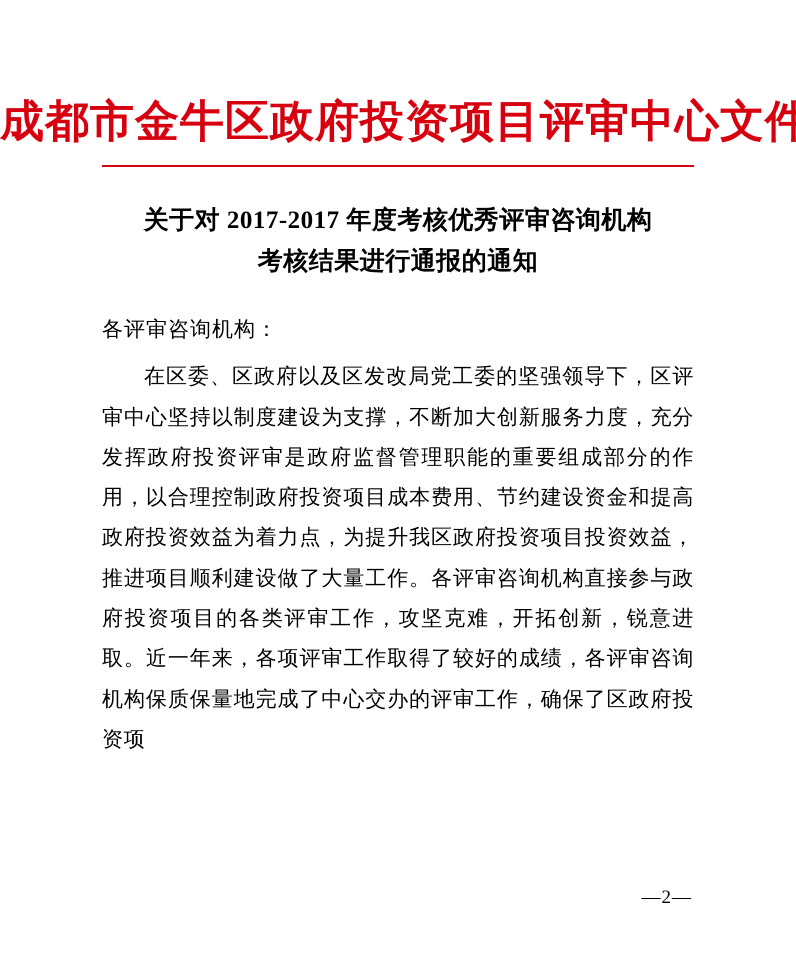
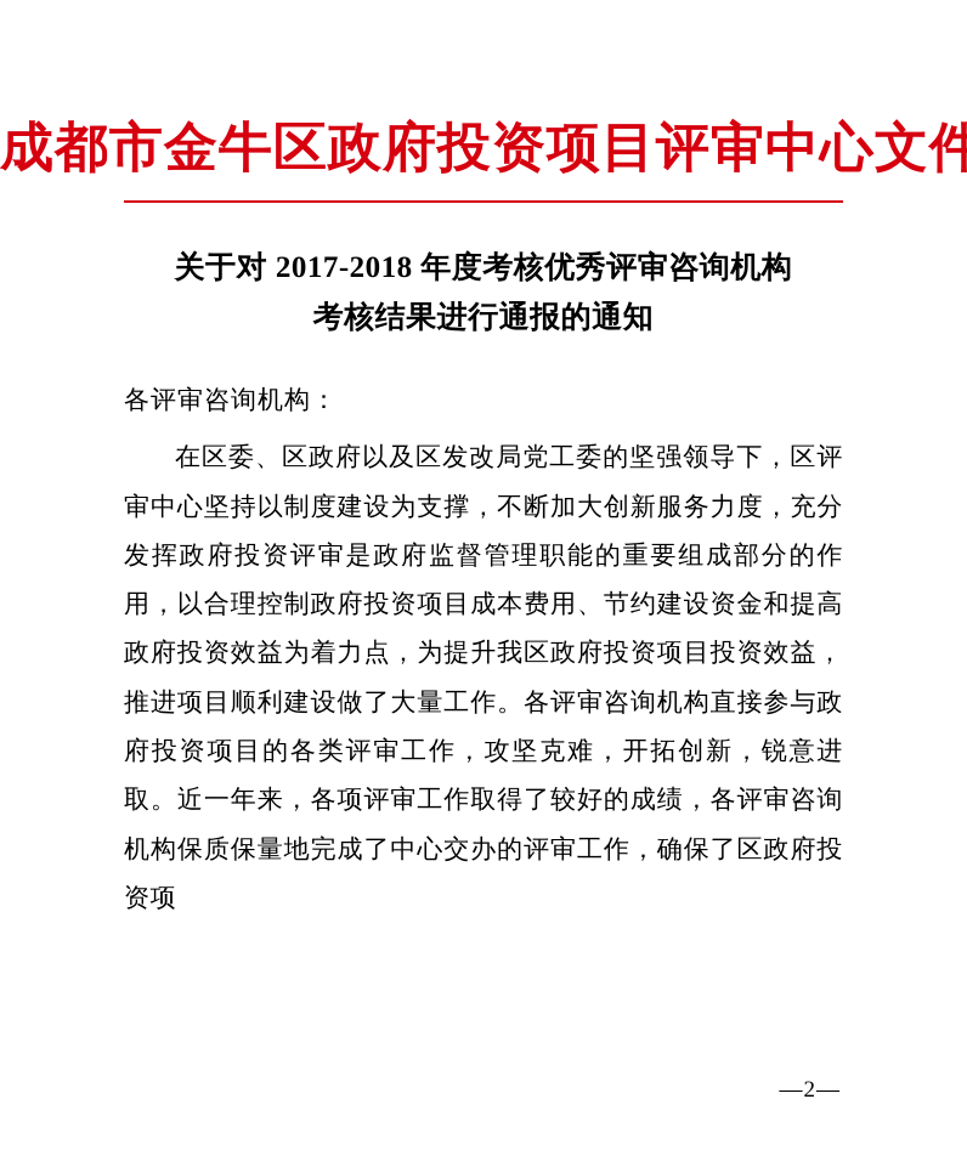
  成都市金牛区政府投资项目评审中心文件
- 关于对 2017-2017 年度考核优秀评审咨询机构
+ 关于对 2017-2018 年度考核优秀评审咨询机构
  考核结果进行通报的通知
  各评审咨询机构：
  在区委、区政府以及区发改局党工委的坚强领导下，区评审中心坚持以制度建设为支撑，不断加大创新服务力度，充分发挥政府投资评审是政府监督管理职能的重要组成部分的作用，以合理控制政府投资项目成本费用、节约建设资金和提高政府投资效益为着力点，为提升我区政府投资项目投资效益，推进项目顺利建设做了大量工作。各评审咨询机构直接参与政府投资项目的各类评审工作，攻坚克难，开拓创新，锐意进取。近一年来，各项评审工作取得了较好的成绩，各评审咨询机构保质保量地完成了中心交办的评审工作，确保了区政府投资项
  —2—
